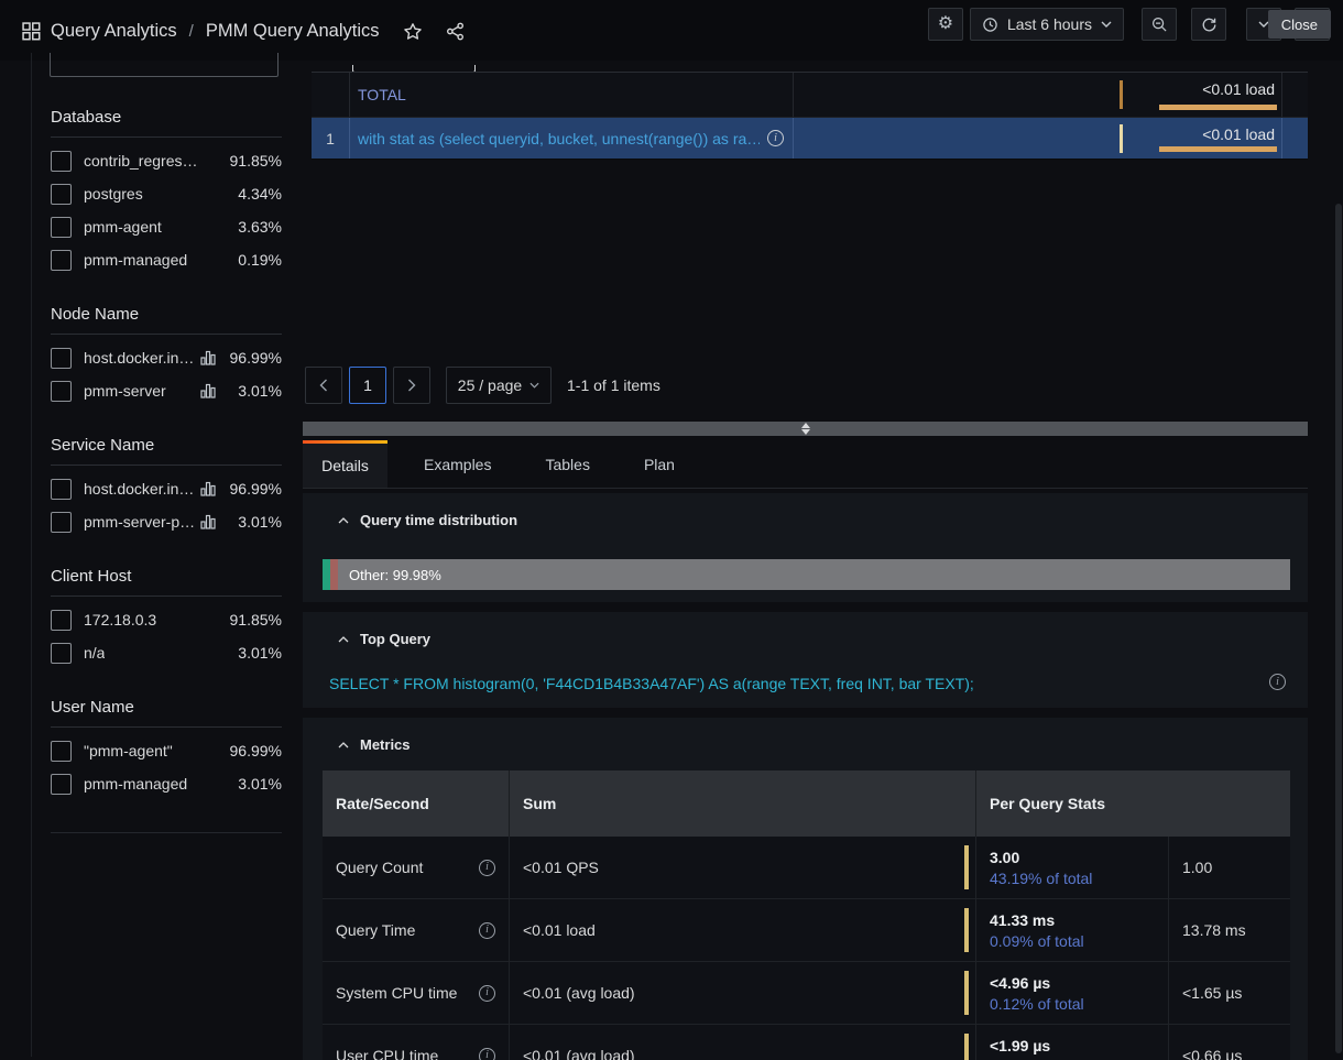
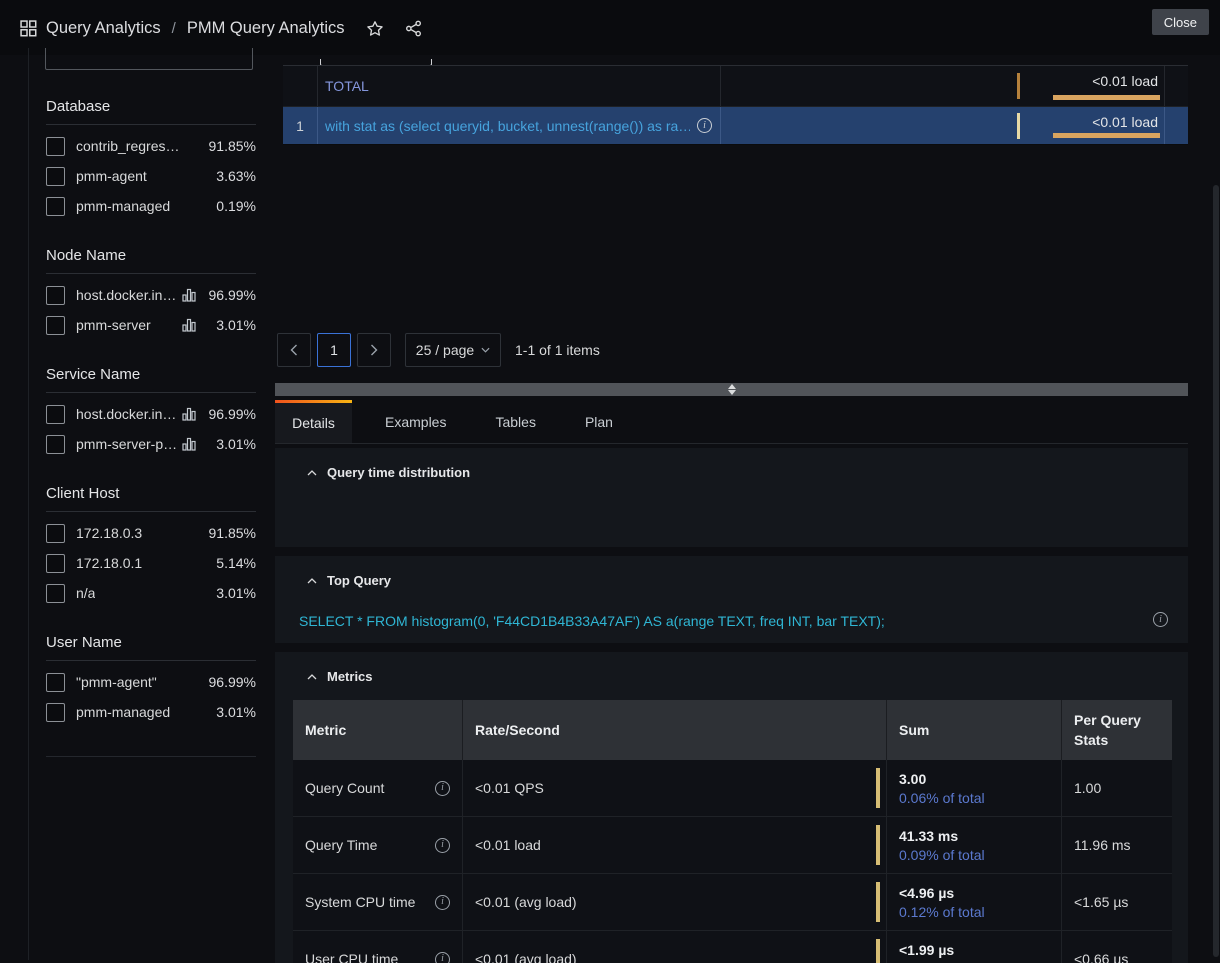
  Query Analytics
  /
  PMM Query Analytics
- ⚙
- Last 6 hours
  Database
  contrib_regres…
  91.85%
- postgres
- 4.34%
  pmm-agent
  3.63%
  pmm-managed
  0.19%
  Node Name
  host.docker.in…
  96.99%
  pmm-server
  3.01%
  Service Name
  host.docker.in…
  96.99%
  pmm-server-p…
  3.01%
  Client Host
  172.18.0.3
  91.85%
+ 172.18.0.1
+ 5.14%
  n/a
  3.01%
  User Name
  "pmm-agent"
  96.99%
  pmm-managed
  3.01%
  TOTAL
  <0.01 load
  1
  with stat as (select queryid, bucket, unnest(range()) as ra…
  i
  <0.01 load
  1
  25 / page
  1-1 of 1 items
  Details
  Examples
  Tables
  Plan
  Close
  Query time distribution
- Other: 99.98%
  Top Query
  SELECT * FROM histogram(0, 'F44CD1B4B33A47AF') AS a(range TEXT, freq INT, bar TEXT);
  i
  Metrics
+ Metric
  Rate/Second
  Sum
  Per Query Stats
  Query Count
  i
  <0.01 QPS
  3.00
- 43.19% of total
+ 0.06% of total
  1.00
  Query Time
  i
  <0.01 load
  41.33 ms
  0.09% of total
- 13.78 ms
+ 11.96 ms
  System CPU time
  i
  <0.01 (avg load)
  <4.96 µs
  0.12% of total
  <1.65 µs
  User CPU time
  i
  <0.01 (avg load)
  <1.99 µs
  <0.66 µs
